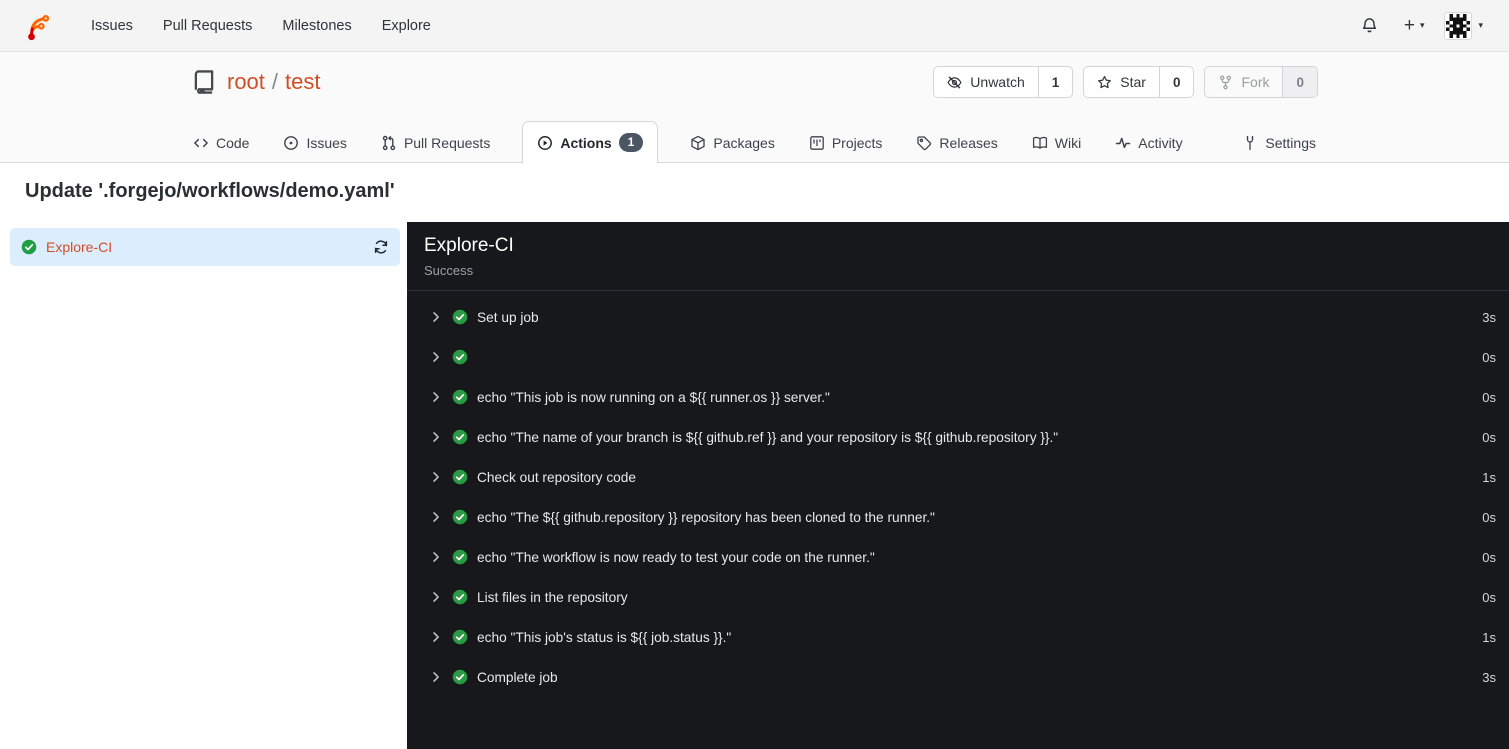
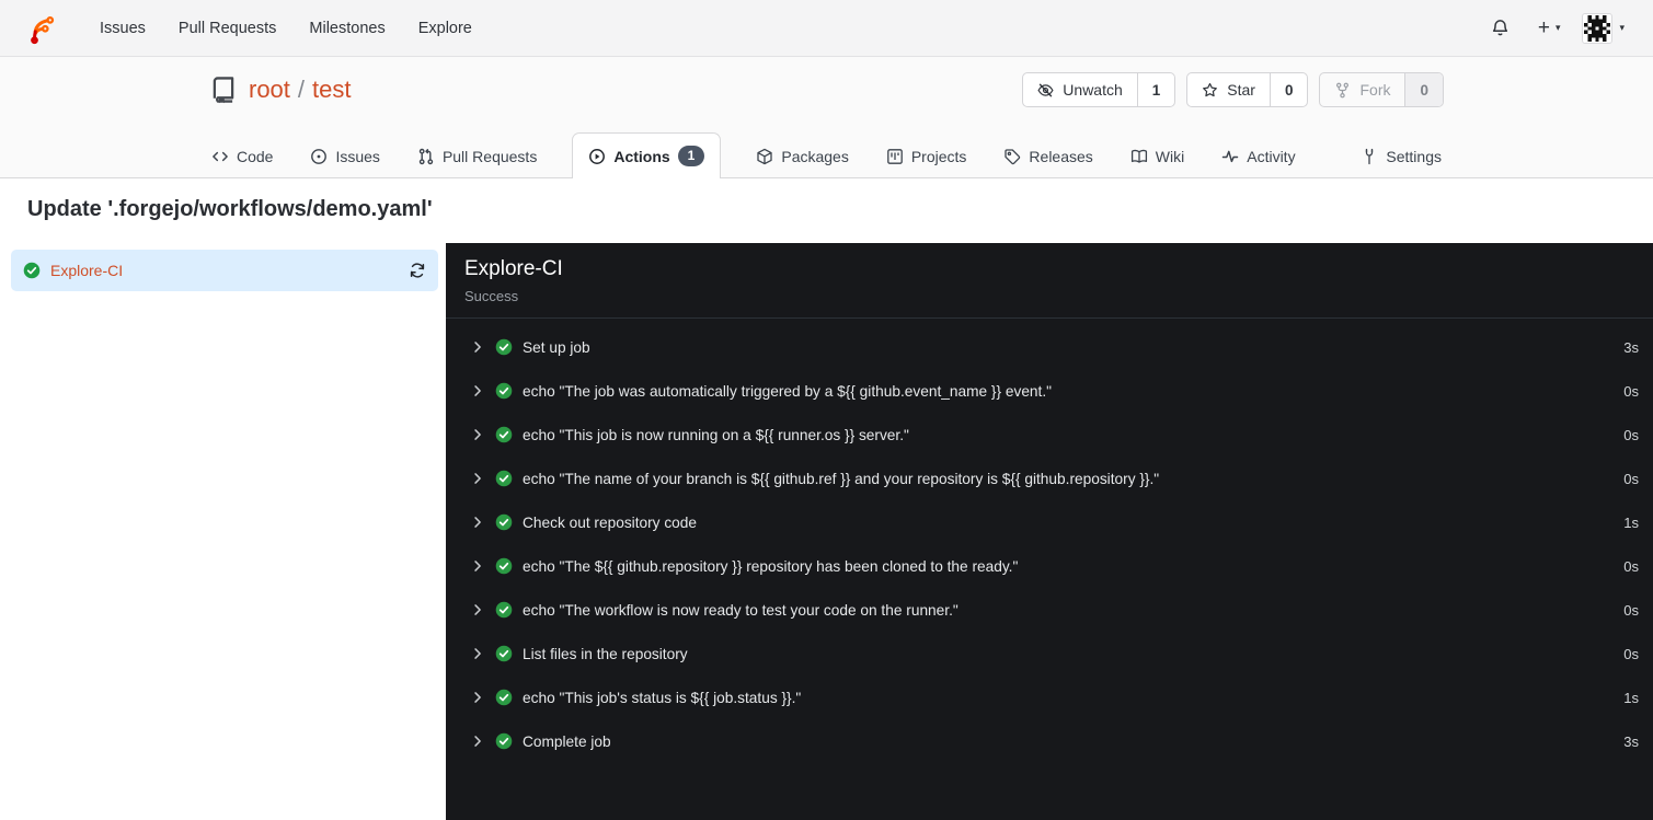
  Issues
  Pull Requests
  Milestones
  Explore
  +
  ▾
  ▾
  root
  /
  test
  Unwatch
  1
  Star
  0
  Fork
  0
  Code
  Issues
  Pull Requests
  Actions
  1
  Packages
  Projects
  Releases
  Wiki
  Activity
  Settings
  Update '.forgejo/workflows/demo.yaml'
  Explore-CI
  Explore-CI
  Success
  Set up job
  3s
+ echo "The job was automatically triggered by a ${{ github.event_name }} event."
  0s
  echo "This job is now running on a ${{ runner.os }} server."
  0s
  echo "The name of your branch is ${{ github.ref }} and your repository is ${{ github.repository }}."
  0s
  Check out repository code
  1s
- echo "The ${{ github.repository }} repository has been cloned to the runner."
+ echo "The ${{ github.repository }} repository has been cloned to the ready."
  0s
  echo "The workflow is now ready to test your code on the runner."
  0s
  List files in the repository
  0s
  echo "This job's status is ${{ job.status }}."
  1s
  Complete job
  3s
